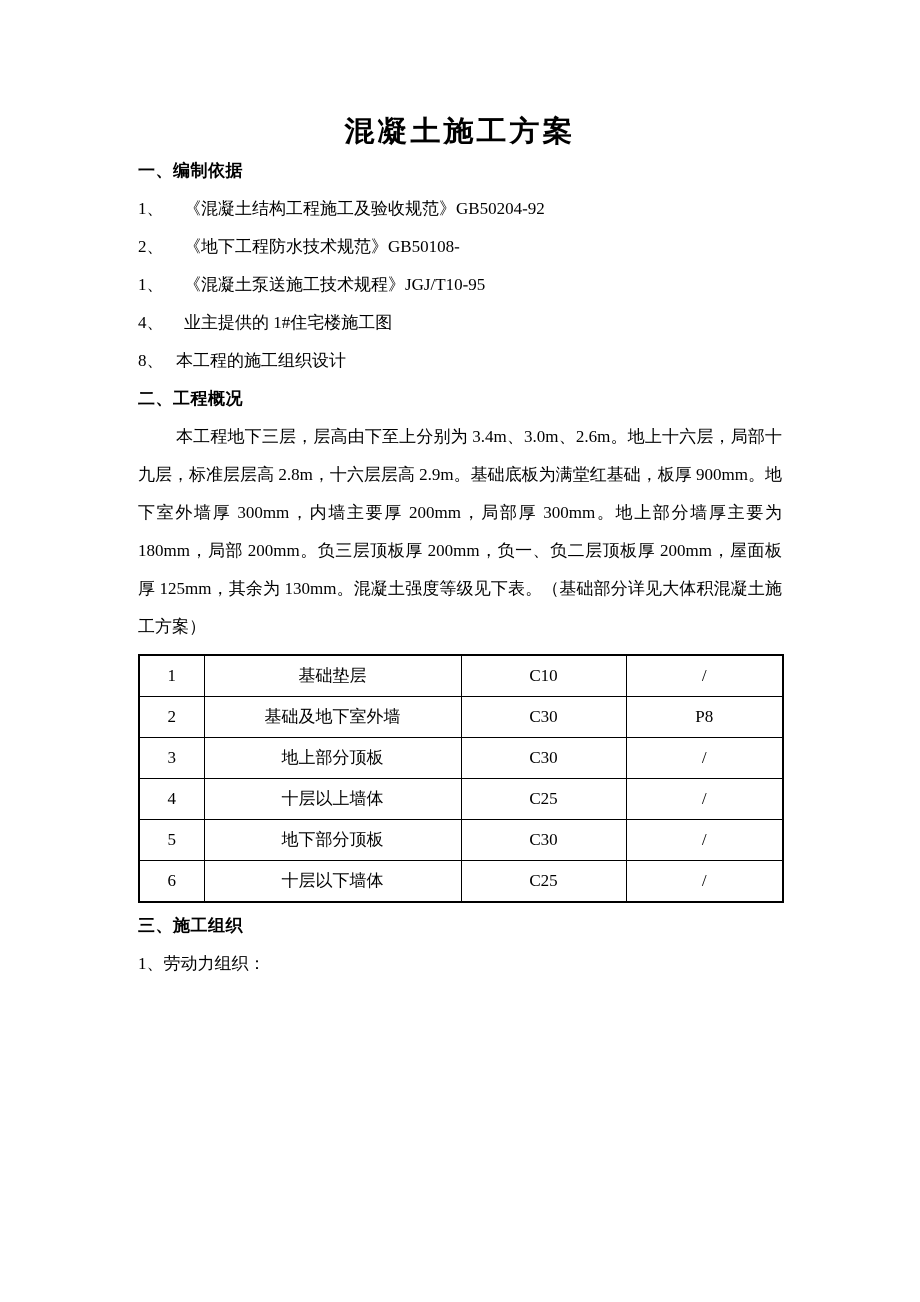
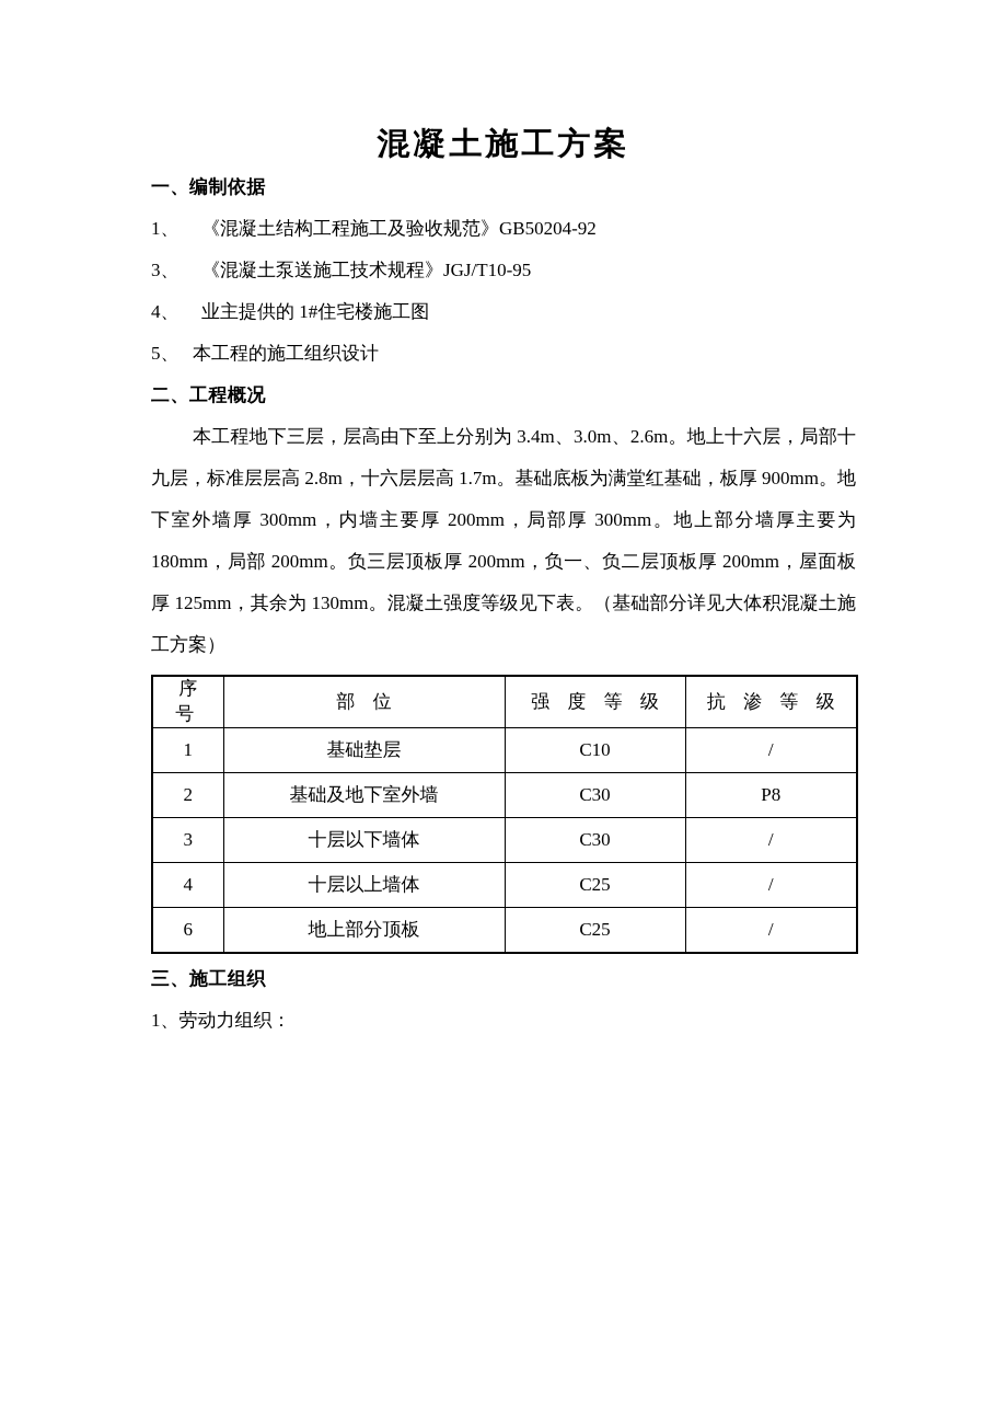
  混凝土施工方案
  一、编制依据
  1、 《混凝土结构工程施工及验收规范》GB50204-92
- 2、 《地下工程防水技术规范》GB50108-
- 1、 《混凝土泵送施工技术规程》JGJ/T10-95
+ 3、 《混凝土泵送施工技术规程》JGJ/T10-95
  4、 业主提供的 1#住宅楼施工图
- 8、 本工程的施工组织设计
+ 5、 本工程的施工组织设计
  二、工程概况
- 本工程地下三层，层高由下至上分别为 3.4m、3.0m、2.6m。地上十六层，局部十九层，标准层层高 2.8m，十六层层高 2.9m。基础底板为满堂红基础，板厚 900mm。地下室外墙厚 300mm，内墙主要厚 200mm，局部厚 300mm。地上部分墙厚主要为 180mm，局部 200mm。负三层顶板厚 200mm，负一、负二层顶板厚 200mm，屋面板厚 125mm，其余为 130mm。混凝土强度等级见下表。（基础部分详见大体积混凝土施工方案）
+ 本工程地下三层，层高由下至上分别为 3.4m、3.0m、2.6m。地上十六层，局部十九层，标准层层高 2.8m，十六层层高 1.7m。基础底板为满堂红基础，板厚 900mm。地下室外墙厚 300mm，内墙主要厚 200mm，局部厚 300mm。地上部分墙厚主要为 180mm，局部 200mm。负三层顶板厚 200mm，负一、负二层顶板厚 200mm，屋面板厚 125mm，其余为 130mm。混凝土强度等级见下表。（基础部分详见大体积混凝土施工方案）
+ 序 号	部 位	强 度 等 级	抗 渗 等 级
  1	基础垫层	C10	/
  2	基础及地下室外墙	C30	P8
- 3	地上部分顶板	C30	/
+ 3	十层以下墙体	C30	/
  4	十层以上墙体	C25	/
- 5	地下部分顶板	C30	/
- 6	十层以下墙体	C25	/
+ 6	地上部分顶板	C25	/
  三、施工组织
  1、劳动力组织：
